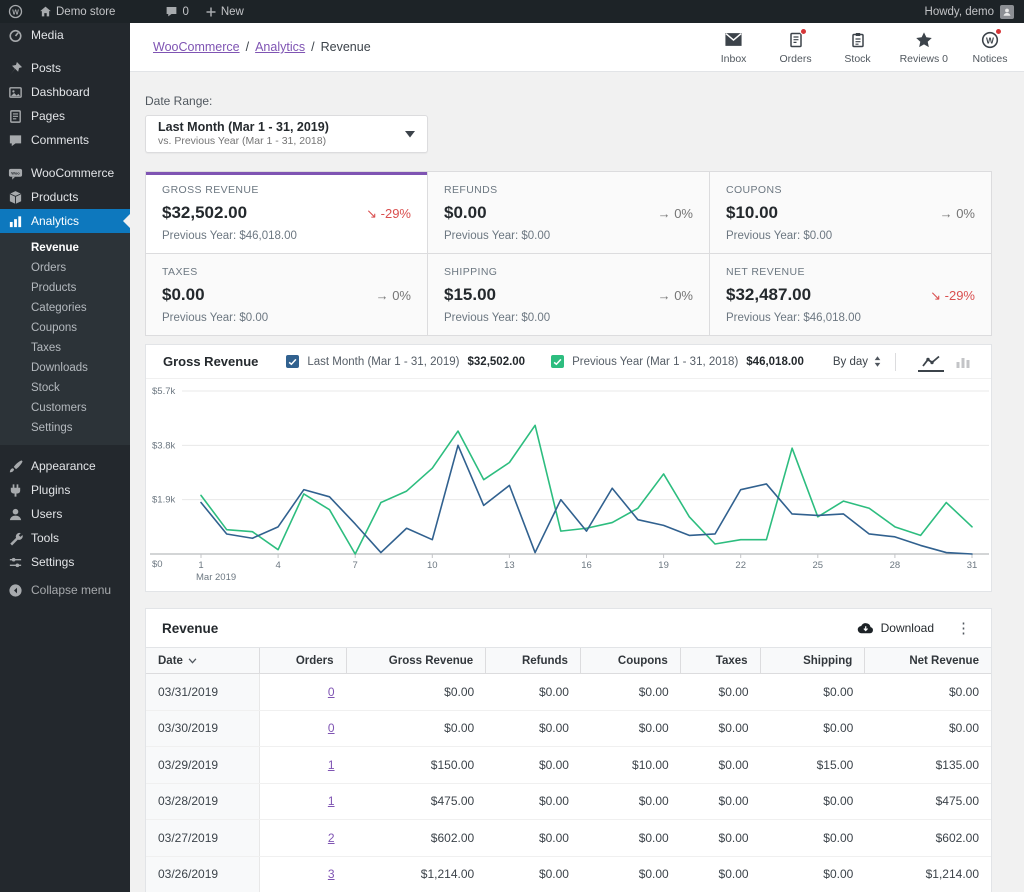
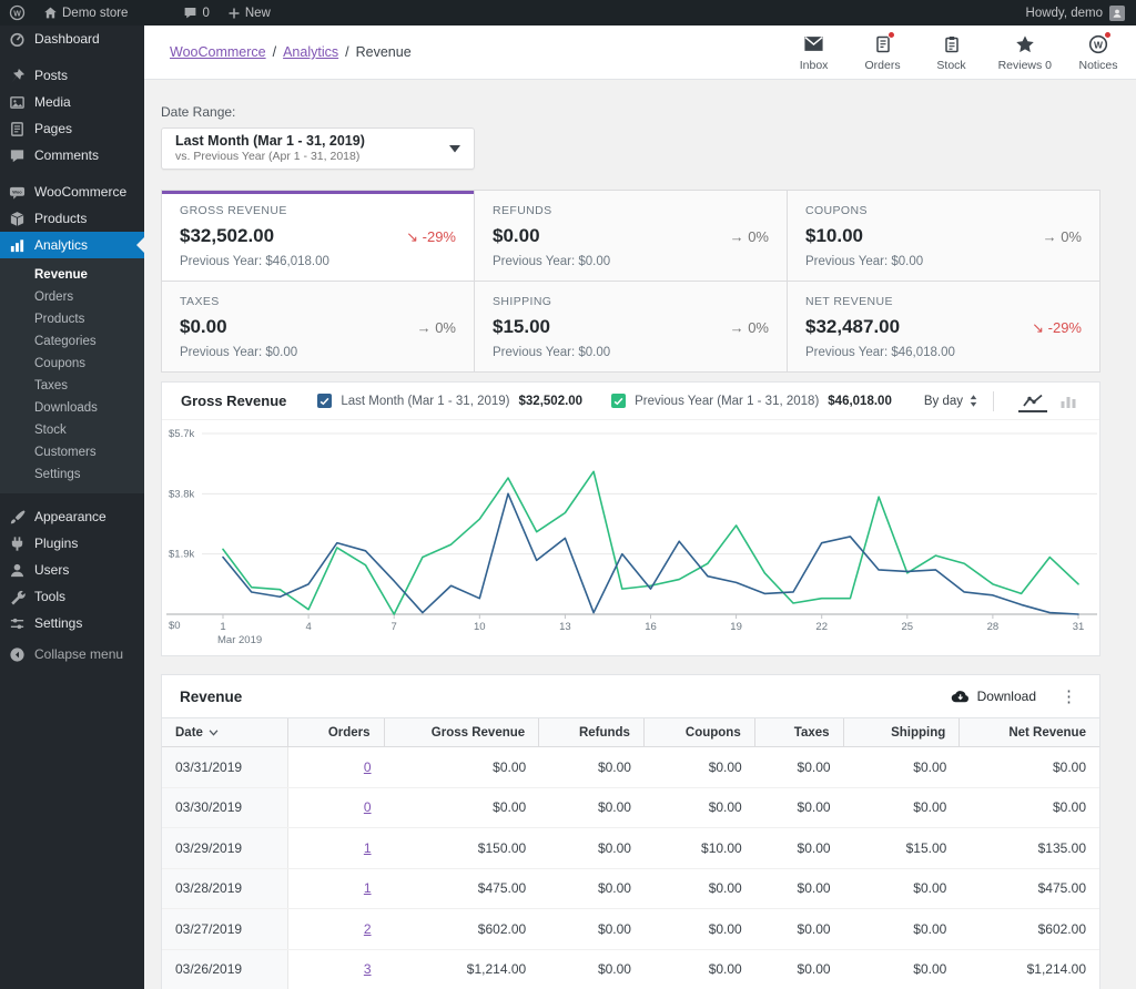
  Demo store
  0
  New
  Howdy, demo
- Media
+ Dashboard
  Posts
- Dashboard
+ Media
  Pages
  Comments
  WooCommerce
  Products
  Analytics
  Revenue
  Orders
  Products
  Categories
  Coupons
  Taxes
  Downloads
  Stock
  Customers
  Settings
  Appearance
  Plugins
  Users
  Tools
  Settings
  Collapse menu
  WooCommerce
  /
  Analytics
  /
  Revenue
  Inbox
  Orders
  Stock
  Reviews 0
  W
  Notices
  Date Range:
  Last Month (Mar 1 - 31, 2019)
- vs. Previous Year (Mar 1 - 31, 2018)
+ vs. Previous Year (Apr 1 - 31, 2018)
  GROSS REVENUE
  $32,502.00
  ↘ -29%
  Previous Year: $46,018.00
  REFUNDS
  $0.00
  → 0%
  Previous Year: $0.00
  COUPONS
  $10.00
  → 0%
  Previous Year: $0.00
  TAXES
  $0.00
  → 0%
  Previous Year: $0.00
  SHIPPING
  $15.00
  → 0%
  Previous Year: $0.00
  NET REVENUE
  $32,487.00
  ↘ -29%
  Previous Year: $46,018.00
  Gross Revenue
  Last Month (Mar 1 - 31, 2019)
  $32,502.00
  Previous Year (Mar 1 - 31, 2018)
  $46,018.00
  By day
  $0
  $1.9k
  $3.8k
  $5.7k
  1
  Mar 2019
  4
  7
  10
  13
  16
  19
  22
  25
  28
  31
  Revenue
  Download
  ⋮
  Date
  Orders
  Gross Revenue
  Refunds
  Coupons
  Taxes
  Shipping
  Net Revenue
  03/31/2019
  0
  $0.00
  $0.00
  $0.00
  $0.00
  $0.00
  $0.00
  03/30/2019
  0
  $0.00
  $0.00
  $0.00
  $0.00
  $0.00
  $0.00
  03/29/2019
  1
  $150.00
  $0.00
  $10.00
  $0.00
  $15.00
  $135.00
  03/28/2019
  1
  $475.00
  $0.00
  $0.00
  $0.00
  $0.00
  $475.00
  03/27/2019
  2
  $602.00
  $0.00
  $0.00
  $0.00
  $0.00
  $602.00
  03/26/2019
  3
  $1,214.00
  $0.00
  $0.00
  $0.00
  $0.00
  $1,214.00
